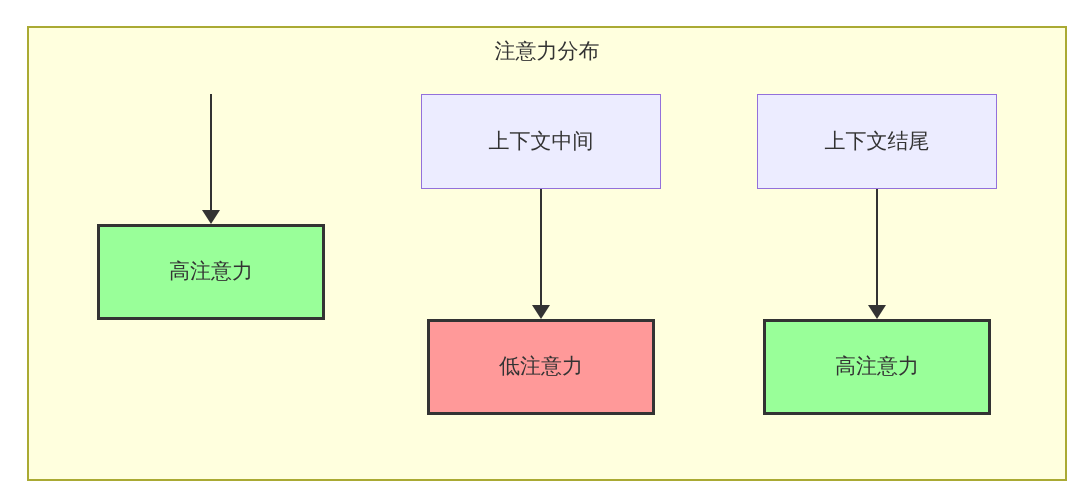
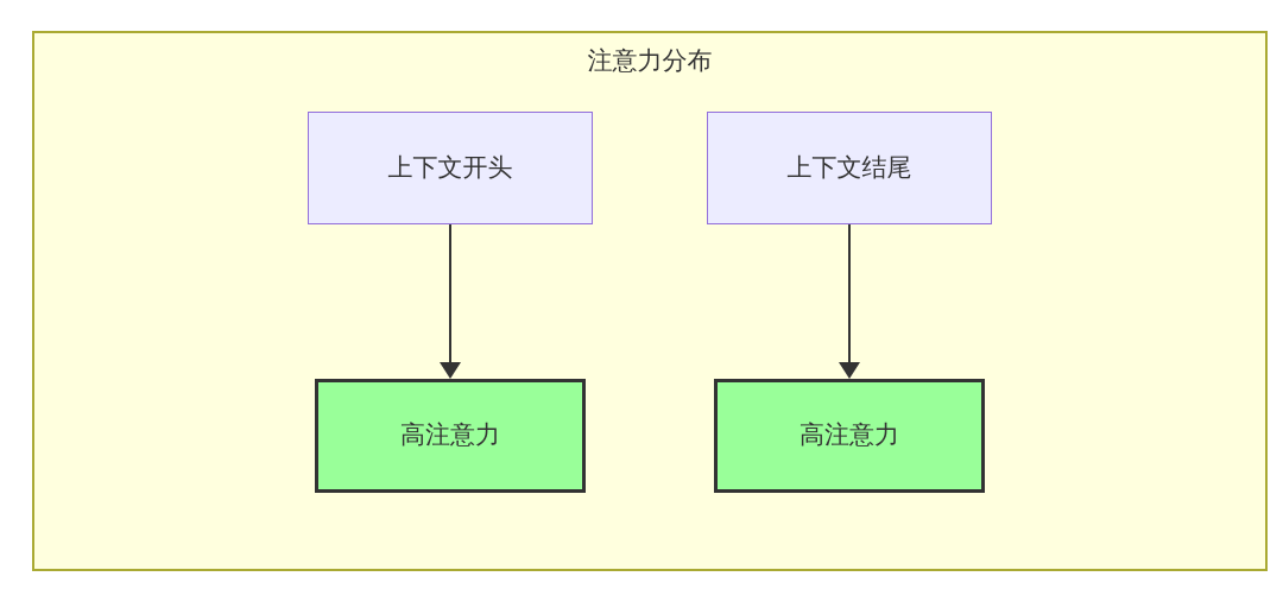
  注意力分布
+ 上下文开头
  高注意力
- 上下文中间
- 低注意力
  上下文结尾
  高注意力
